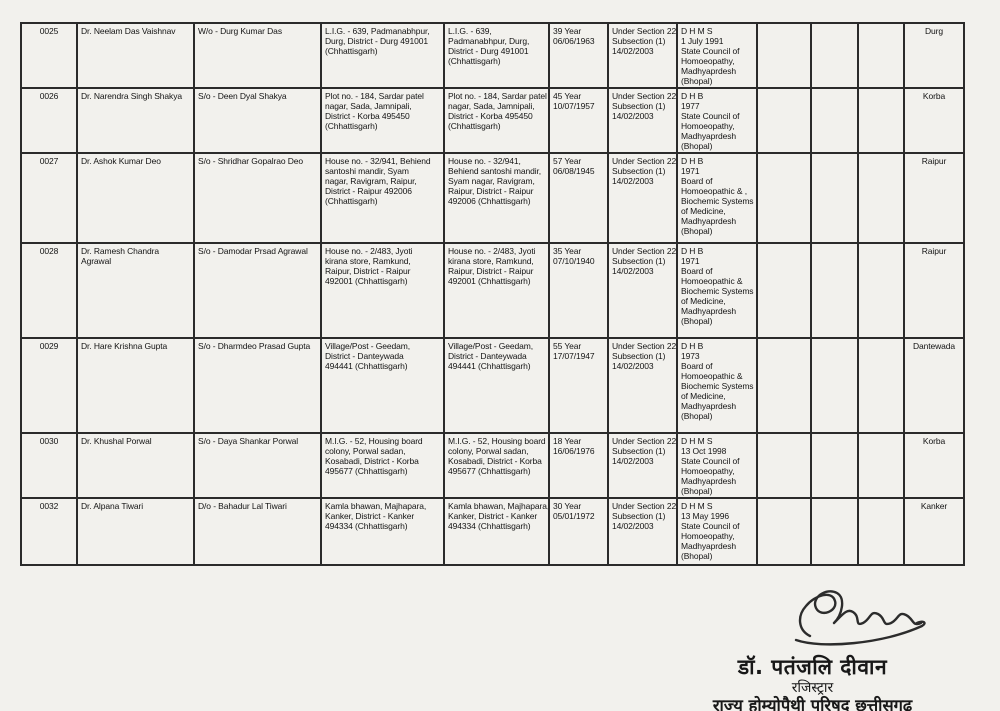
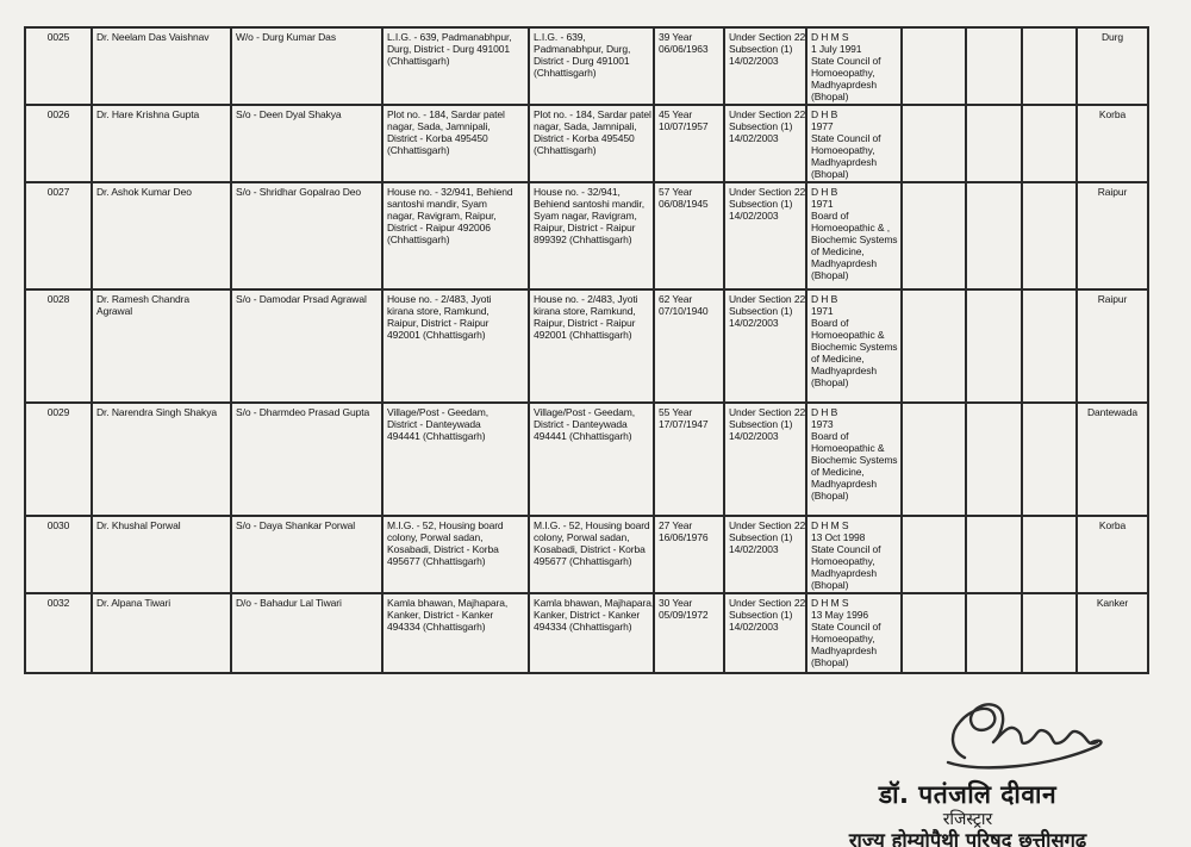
  0025	Dr. Neelam Das Vaishnav	W/o - Durg Kumar Das	L.I.G. - 639, Padmanabhpur,Durg, District - Durg 491001(Chhattisgarh)	L.I.G. - 639,Padmanabhpur, Durg,District - Durg 491001(Chhattisgarh)	39 Year06/06/1963	Under Section 22Subsection (1)14/02/2003	D H M S1 July 1991State Council ofHomoeopathy,Madhyaprdesh(Bhopal)				Durg
- 0026	Dr. Narendra Singh Shakya	S/o - Deen Dyal Shakya	Plot no. - 184, Sardar patelnagar, Sada, Jamnipali,District - Korba 495450(Chhattisgarh)	Plot no. - 184, Sardar patelnagar, Sada, Jamnipali,District - Korba 495450(Chhattisgarh)	45 Year10/07/1957	Under Section 22Subsection (1)14/02/2003	D H B1977State Council ofHomoeopathy,Madhyaprdesh(Bhopal)				Korba
+ 0026	Dr. Hare Krishna Gupta	S/o - Deen Dyal Shakya	Plot no. - 184, Sardar patelnagar, Sada, Jamnipali,District - Korba 495450(Chhattisgarh)	Plot no. - 184, Sardar patelnagar, Sada, Jamnipali,District - Korba 495450(Chhattisgarh)	45 Year10/07/1957	Under Section 22Subsection (1)14/02/2003	D H B1977State Council ofHomoeopathy,Madhyaprdesh(Bhopal)				Korba
- 0027	Dr. Ashok Kumar Deo	S/o - Shridhar Gopalrao Deo	House no. - 32/941, Behiendsantoshi mandir, Syamnagar, Ravigram, Raipur,District - Raipur 492006(Chhattisgarh)	House no. - 32/941,Behiend santoshi mandir,Syam nagar, Ravigram,Raipur, District - Raipur492006 (Chhattisgarh)	57 Year06/08/1945	Under Section 22Subsection (1)14/02/2003	D H B1971Board ofHomoeopathic & ,Biochemic Systemsof Medicine,Madhyaprdesh(Bhopal)				Raipur
+ 0027	Dr. Ashok Kumar Deo	S/o - Shridhar Gopalrao Deo	House no. - 32/941, Behiendsantoshi mandir, Syamnagar, Ravigram, Raipur,District - Raipur 492006(Chhattisgarh)	House no. - 32/941,Behiend santoshi mandir,Syam nagar, Ravigram,Raipur, District - Raipur899392 (Chhattisgarh)	57 Year06/08/1945	Under Section 22Subsection (1)14/02/2003	D H B1971Board ofHomoeopathic & ,Biochemic Systemsof Medicine,Madhyaprdesh(Bhopal)				Raipur
- 0028	Dr. Ramesh Chandra Agrawal	S/o - Damodar Prsad Agrawal	House no. - 2/483, Jyotikirana store, Ramkund,Raipur, District - Raipur492001 (Chhattisgarh)	House no. - 2/483, Jyotikirana store, Ramkund,Raipur, District - Raipur492001 (Chhattisgarh)	35 Year07/10/1940	Under Section 22Subsection (1)14/02/2003	D H B1971Board ofHomoeopathic &Biochemic Systemsof Medicine,Madhyaprdesh(Bhopal)				Raipur
+ 0028	Dr. Ramesh Chandra Agrawal	S/o - Damodar Prsad Agrawal	House no. - 2/483, Jyotikirana store, Ramkund,Raipur, District - Raipur492001 (Chhattisgarh)	House no. - 2/483, Jyotikirana store, Ramkund,Raipur, District - Raipur492001 (Chhattisgarh)	62 Year07/10/1940	Under Section 22Subsection (1)14/02/2003	D H B1971Board ofHomoeopathic &Biochemic Systemsof Medicine,Madhyaprdesh(Bhopal)				Raipur
- 0029	Dr. Hare Krishna Gupta	S/o - Dharmdeo Prasad Gupta	Village/Post - Geedam,District - Danteywada494441 (Chhattisgarh)	Village/Post - Geedam,District - Danteywada494441 (Chhattisgarh)	55 Year17/07/1947	Under Section 22Subsection (1)14/02/2003	D H B1973Board ofHomoeopathic &Biochemic Systemsof Medicine,Madhyaprdesh(Bhopal)				Dantewada
+ 0029	Dr. Narendra Singh Shakya	S/o - Dharmdeo Prasad Gupta	Village/Post - Geedam,District - Danteywada494441 (Chhattisgarh)	Village/Post - Geedam,District - Danteywada494441 (Chhattisgarh)	55 Year17/07/1947	Under Section 22Subsection (1)14/02/2003	D H B1973Board ofHomoeopathic &Biochemic Systemsof Medicine,Madhyaprdesh(Bhopal)				Dantewada
- 0030	Dr. Khushal Porwal	S/o - Daya Shankar Porwal	M.I.G. - 52, Housing boardcolony, Porwal sadan,Kosabadi, District - Korba495677 (Chhattisgarh)	M.I.G. - 52, Housing boardcolony, Porwal sadan,Kosabadi, District - Korba495677 (Chhattisgarh)	18 Year16/06/1976	Under Section 22Subsection (1)14/02/2003	D H M S13 Oct 1998State Council ofHomoeopathy,Madhyaprdesh(Bhopal)				Korba
+ 0030	Dr. Khushal Porwal	S/o - Daya Shankar Porwal	M.I.G. - 52, Housing boardcolony, Porwal sadan,Kosabadi, District - Korba495677 (Chhattisgarh)	M.I.G. - 52, Housing boardcolony, Porwal sadan,Kosabadi, District - Korba495677 (Chhattisgarh)	27 Year16/06/1976	Under Section 22Subsection (1)14/02/2003	D H M S13 Oct 1998State Council ofHomoeopathy,Madhyaprdesh(Bhopal)				Korba
- 0032	Dr. Alpana Tiwari	D/o - Bahadur Lal Tiwari	Kamla bhawan, Majhapara,Kanker, District - Kanker494334 (Chhattisgarh)	Kamla bhawan, Majhapara,Kanker, District - Kanker494334 (Chhattisgarh)	30 Year05/01/1972	Under Section 22Subsection (1)14/02/2003	D H M S13 May 1996State Council ofHomoeopathy,Madhyaprdesh(Bhopal)				Kanker
+ 0032	Dr. Alpana Tiwari	D/o - Bahadur Lal Tiwari	Kamla bhawan, Majhapara,Kanker, District - Kanker494334 (Chhattisgarh)	Kamla bhawan, Majhapara,Kanker, District - Kanker494334 (Chhattisgarh)	30 Year05/09/1972	Under Section 22Subsection (1)14/02/2003	D H M S13 May 1996State Council ofHomoeopathy,Madhyaprdesh(Bhopal)				Kanker
  डॉ. पतंजलि दीवान
  रजिस्ट्रार
  राज्य होम्योपैथी परिषद् छत्तीसगढ़
